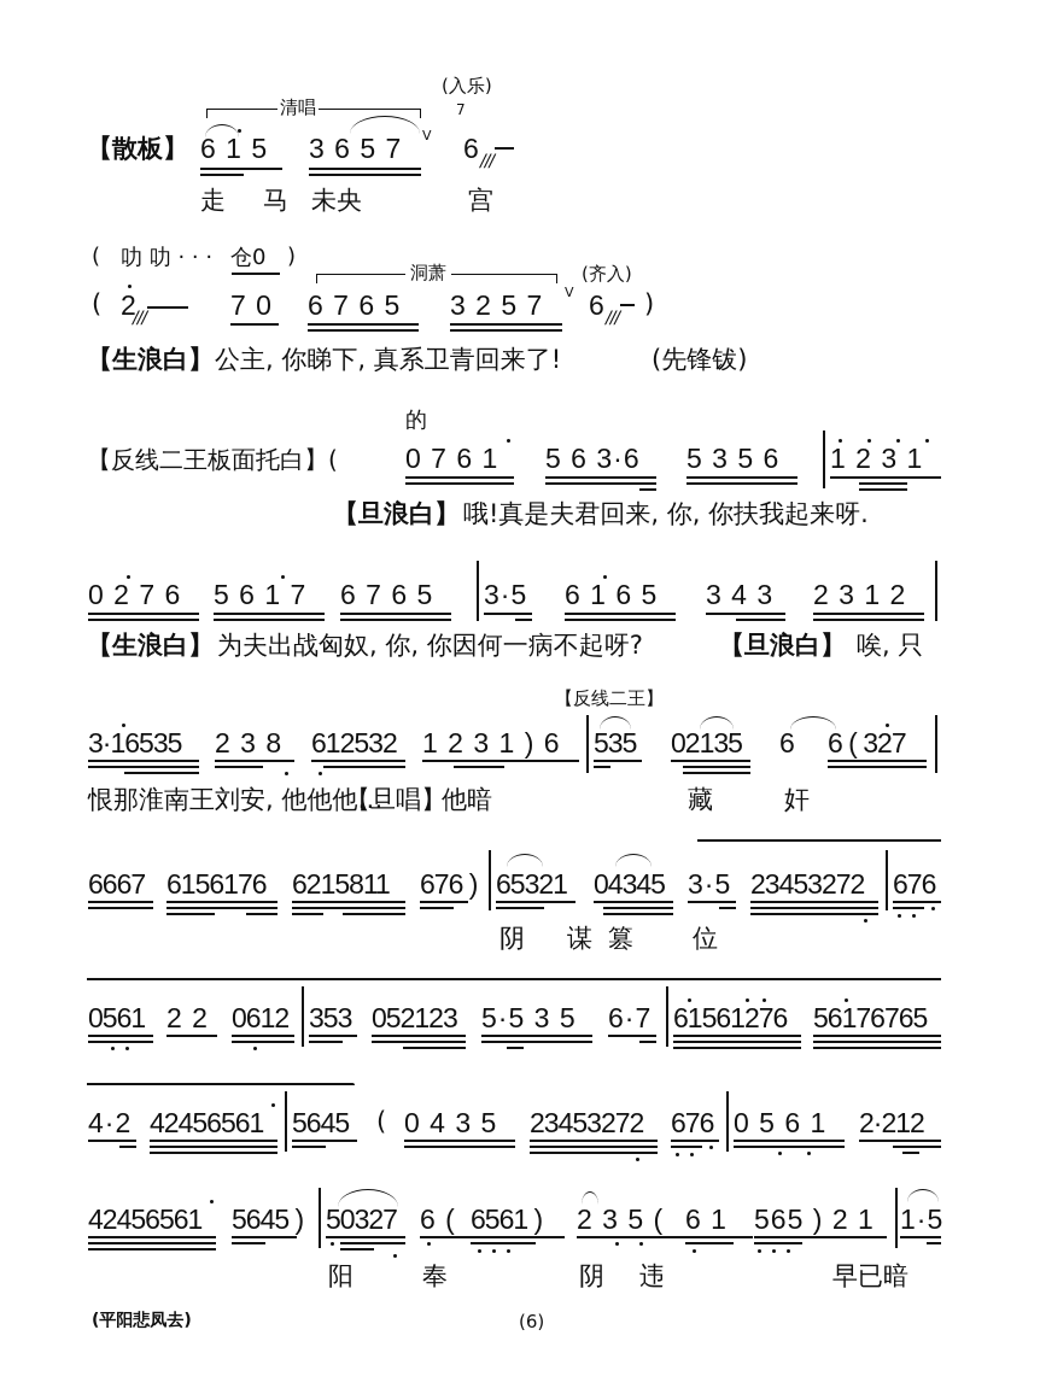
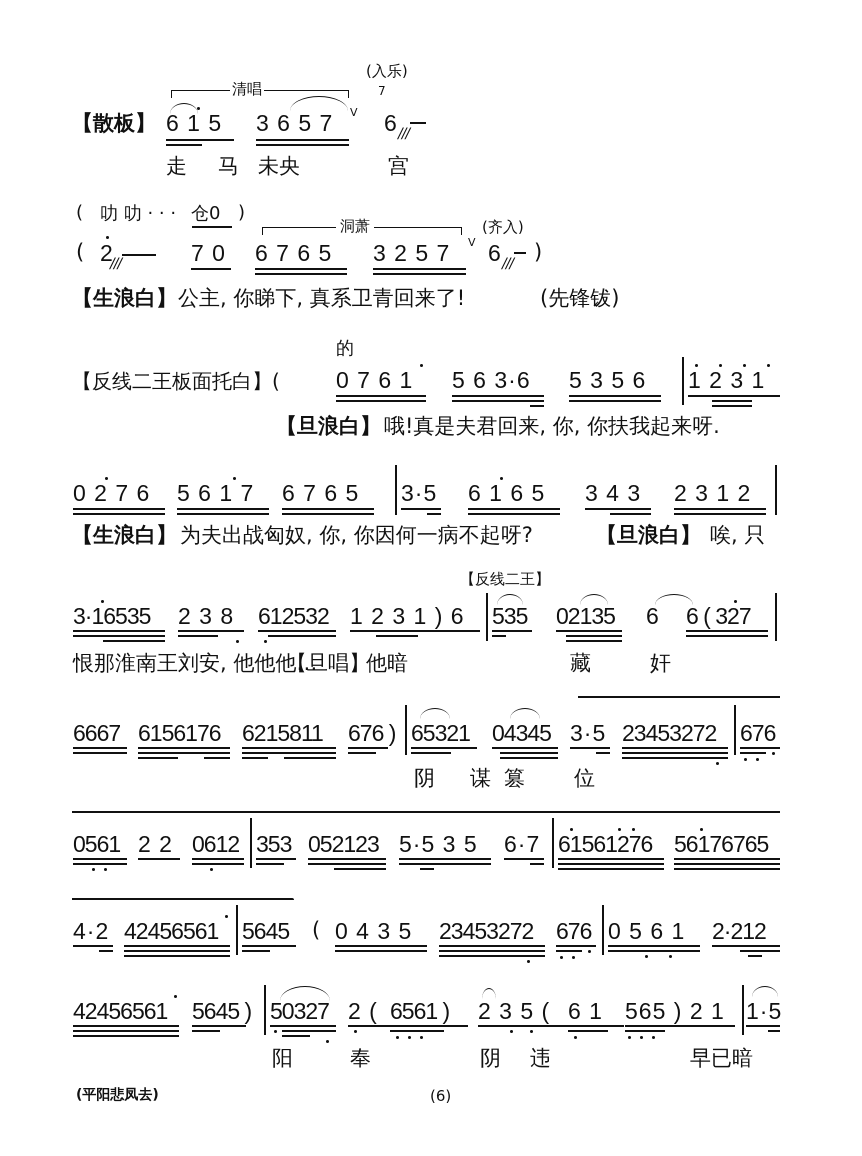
  (入乐)
  清唱
  【散板】
  6 1 5
  3 6 5 7
  V
  7
  6
  ///
  走
  马
  未央
  宫
  (
  叻 叻 · · ·
  仓0
  )
  洞萧
  (齐入)
  (
  2
  ///
  7 0
  6 7 6 5
  3 2 5 7
  V
  6
  ///
  )
  【生浪白】
  公主, 你睇下, 真系卫青回来了!
  (先锋钹)
  的
  【反线二王板面托白】(
  0 7 6 1
  5 6 3·6
  5 3 5 6
  1 2 3 1
  【旦浪白】
  哦!真是夫君回来, 你, 你扶我起来呀.
  0 2 7 6
  5 6 1 7
  6 7 6 5
  3·5
  6 1 6 5
  3 4 3
  2 3 1 2
  【生浪白】
  为夫出战匈奴, 你, 你因何一病不起呀?
  【旦浪白】
  唉, 只
  【反线二王】
  3·16535
  2 3 8
  612532
  1 2 3 1 ) 6
  535
  02135
  6
  6 ( 327
  恨那淮南王刘安, 他他他…
  【旦唱】
  他暗
  藏
  奸
  6667
  6156176
  6215811
  676 )
  65321
  04345
  3·5
  23453272
  676
  阴
  谋
  篡
  位
  0561
  2 2
  0612
  353
  052123
  5·5 3 5
  6·7
  61561276
  56176765
  4·2
  42456561
  5645
  (
  0 4 3 5
  23453272
  676
  0 5 6 1
  2·212
  42456561
  5645 )
  50327
- 6 (
+ 2 (
  6561 )
  2 3 5 (
  6 1
  565 ) 2 1
  1·5
  阳
  奉
  阴
  违
  早已暗
  (平阳悲凤去)
  (6)
